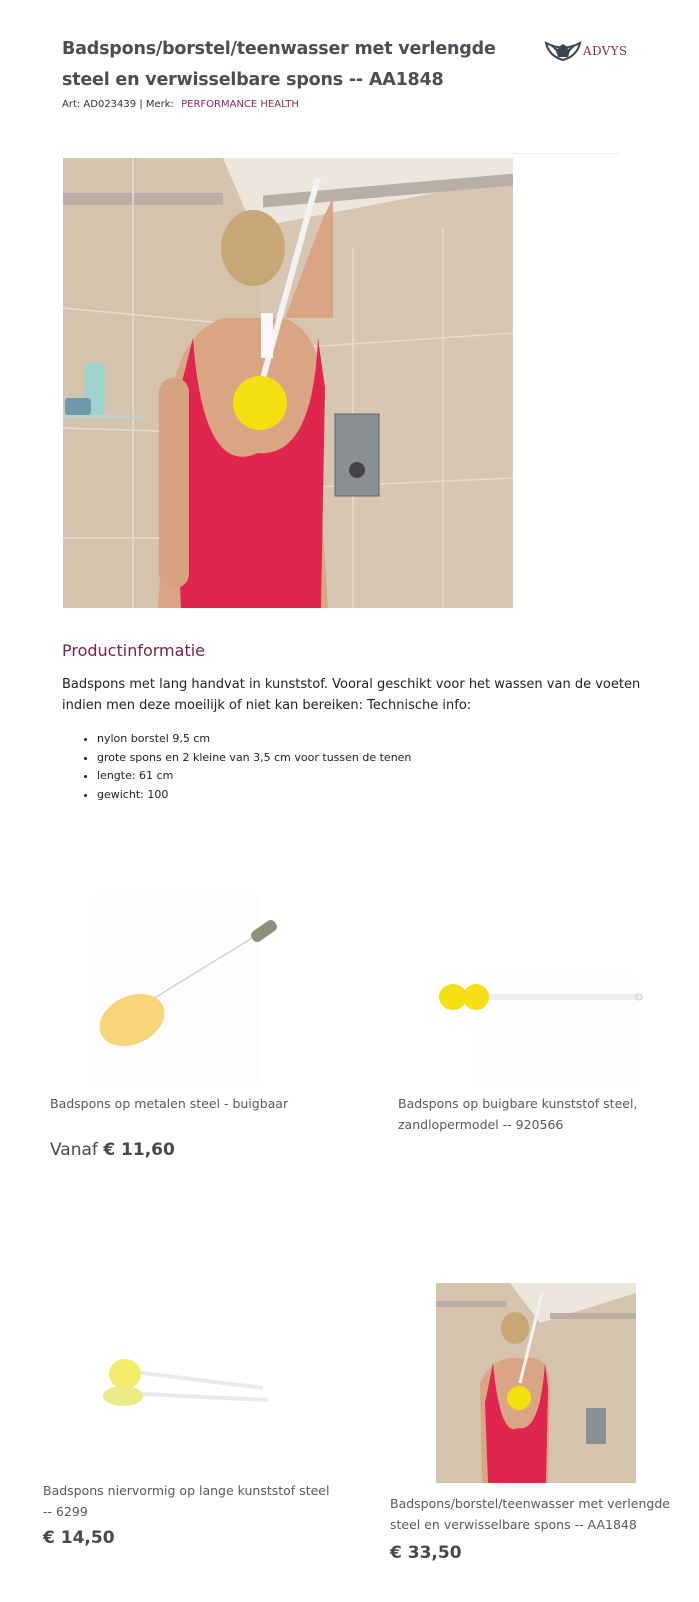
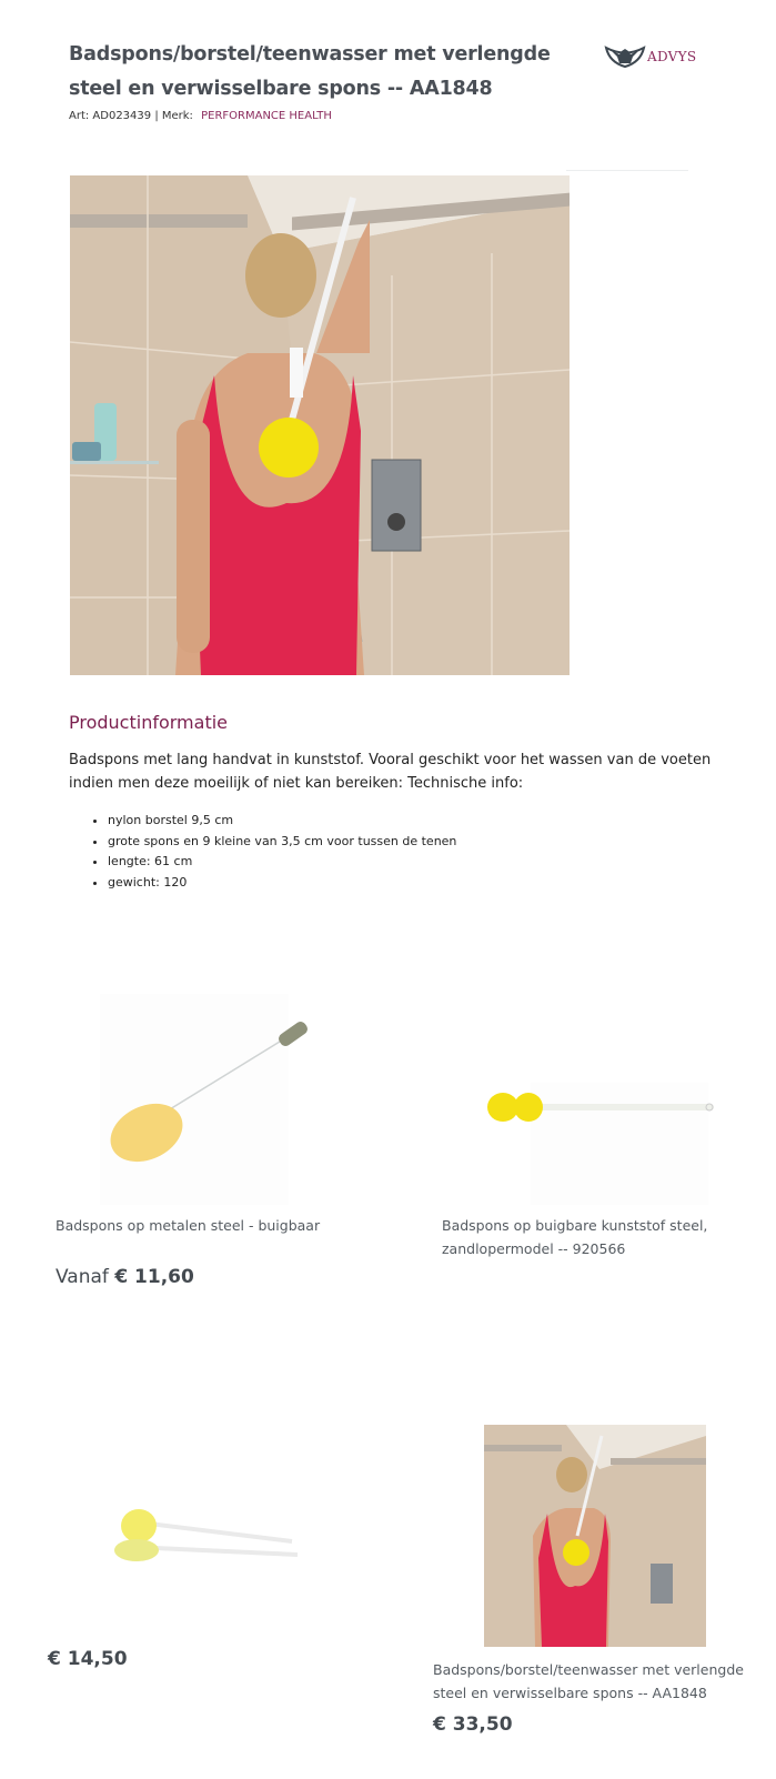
  Badspons/borstel/teenwasser met verlengde steel en verwisselbare spons -- AA1848
  Art: AD023439 | Merk: PERFORMANCE HEALTH
  ADVYS
  Productinformatie
  Badspons met lang handvat in kunststof. Vooral geschikt voor het wassen van de voeten indien men deze moeilijk of niet kan bereiken: Technische info:
  nylon borstel 9,5 cm
- grote spons en 2 kleine van 3,5 cm voor tussen de tenen
+ grote spons en 9 kleine van 3,5 cm voor tussen de tenen
  lengte: 61 cm
- gewicht: 100
+ gewicht: 120
  Badspons op metalen steel - buigbaar
  Vanaf € 11,60
  Badspons op buigbare kunststof steel, zandlopermodel -- 920566
- Badspons niervormig op lange kunststof steel -- 6299
  € 14,50
  Badspons/borstel/teenwasser met verlengde steel en verwisselbare spons -- AA1848
  € 33,50
